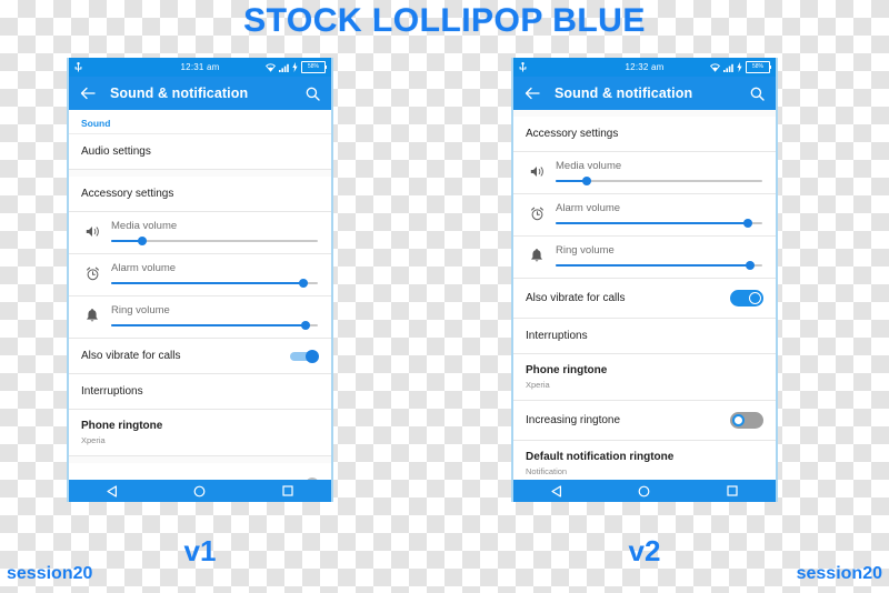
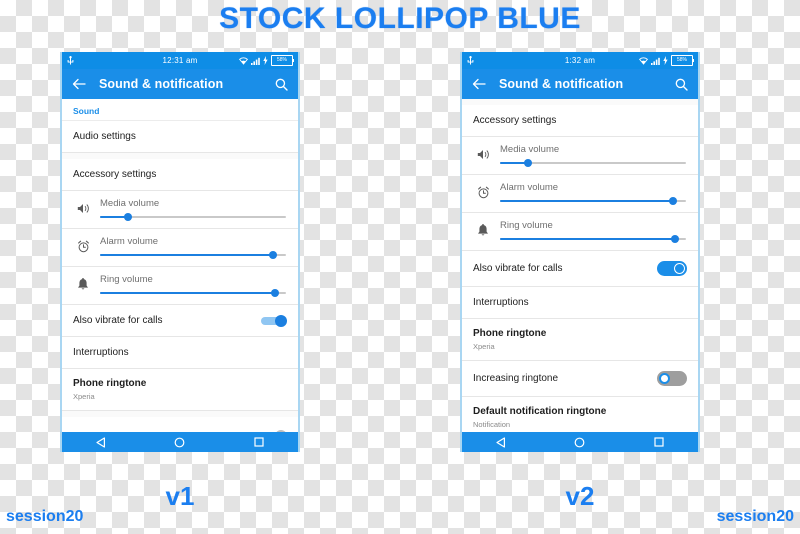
  STOCK LOLLIPOP BLUE
  12:31 am
  Sound & notification
  Sound
  Audio settings
  Accessory settings
  Media volume
  Alarm volume
  Ring volume
  Also vibrate for calls
  Interruptions
  Phone ringtone
  Xperia
- 12:32 am
+ 1:32 am
  Sound & notification
  Accessory settings
  Media volume
  Alarm volume
  Ring volume
  Also vibrate for calls
  Interruptions
  Phone ringtone
  Xperia
  Increasing ringtone
  Default notification ringtone
  Notification
  v1
  v2
  session20
  session20
